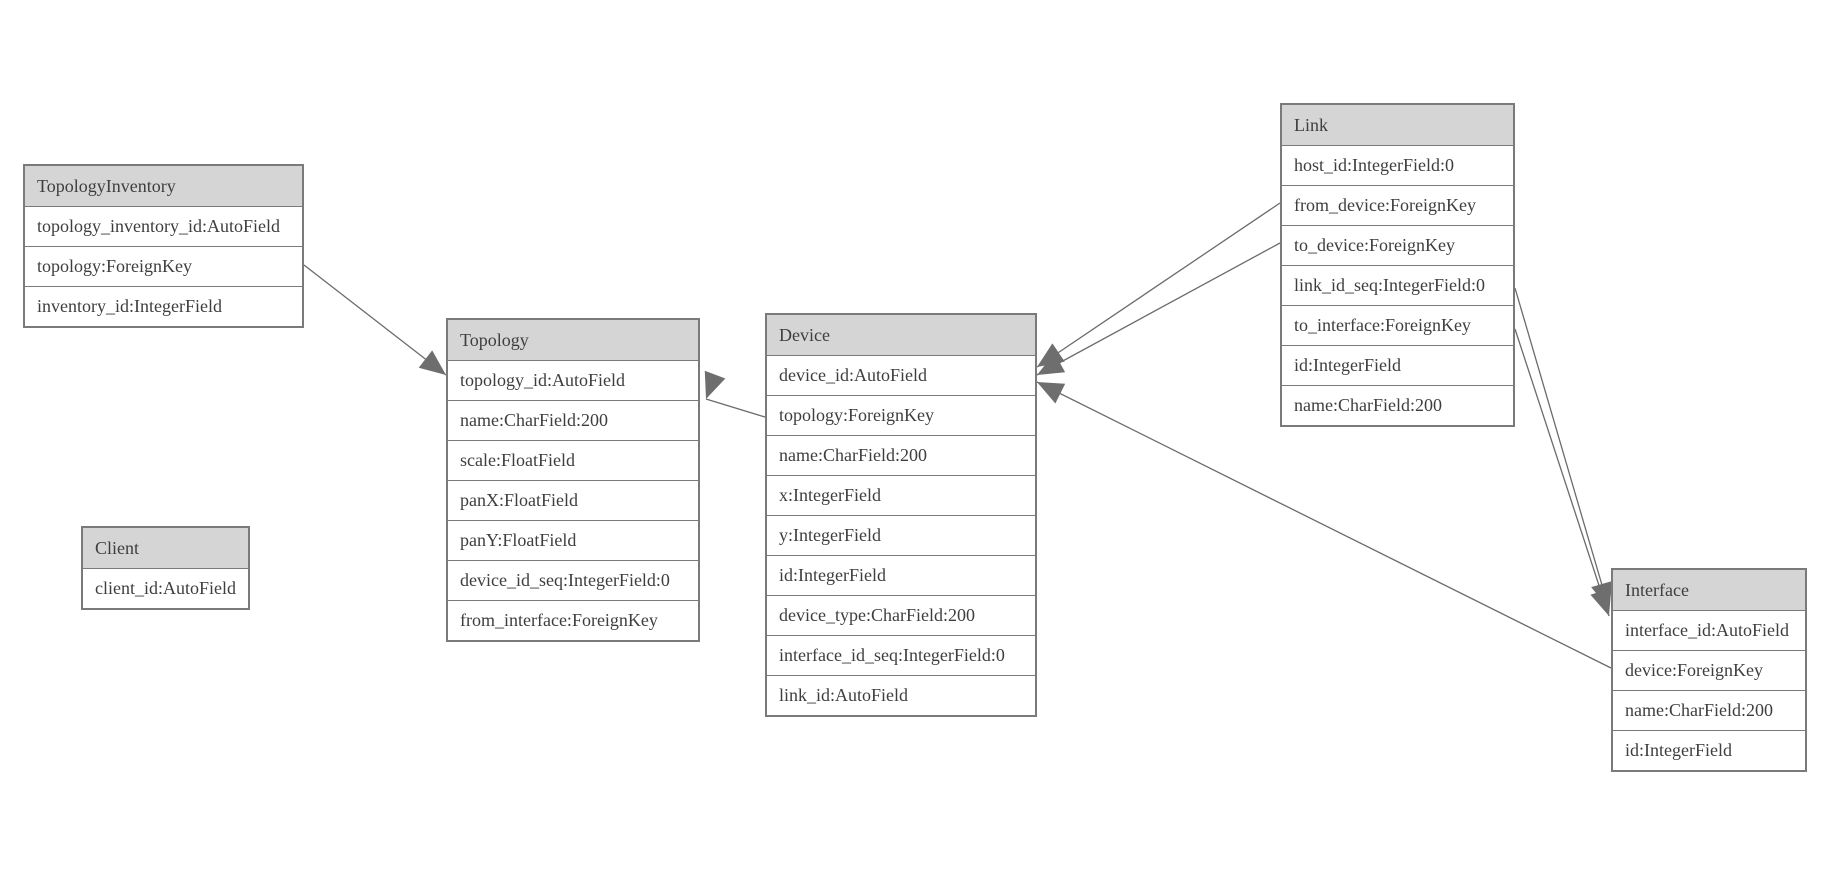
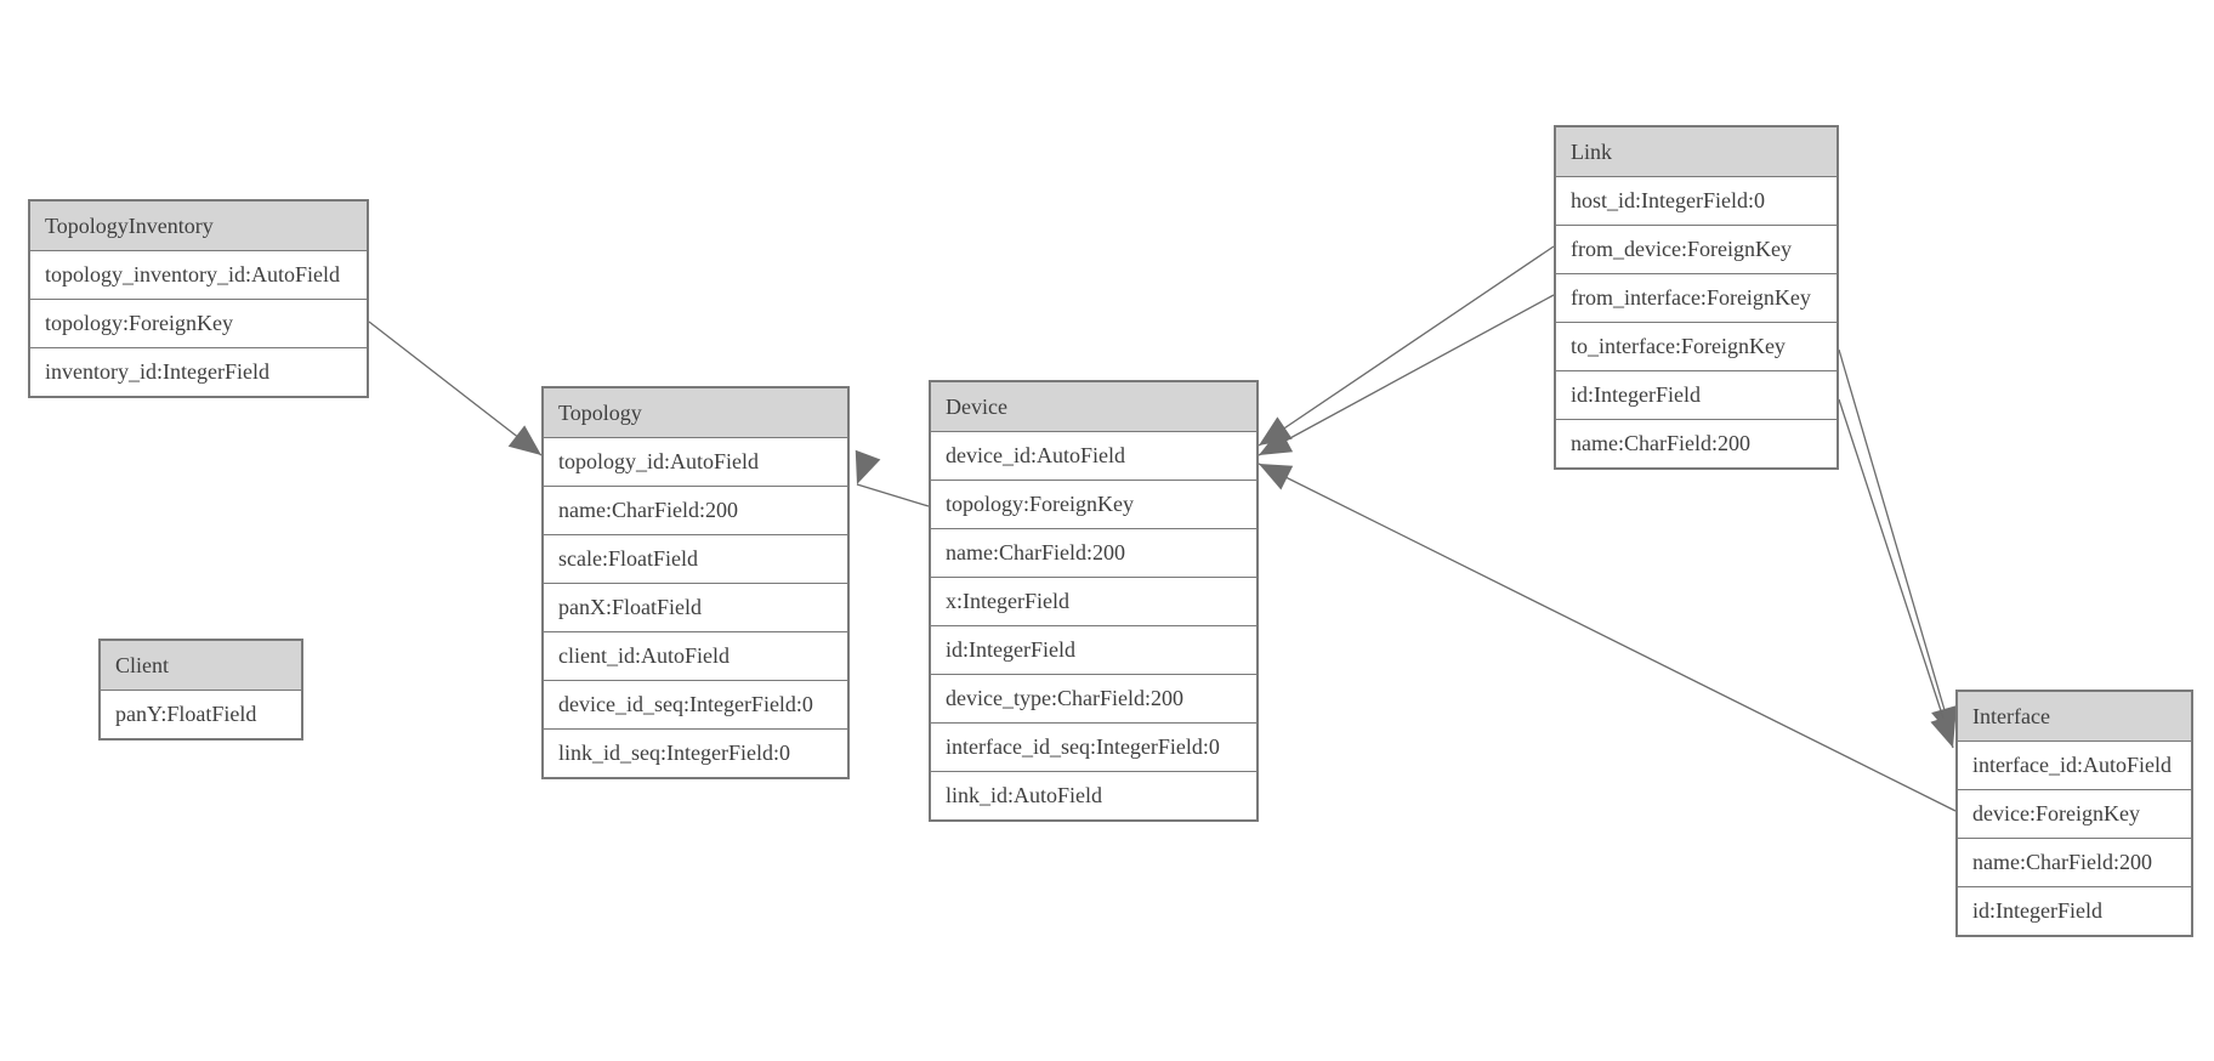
  TopologyInventory
  topology_inventory_id:AutoField
  topology:ForeignKey
  inventory_id:IntegerField
  Topology
  topology_id:AutoField
  name:CharField:200
  scale:FloatField
  panX:FloatField
- panY:FloatField
+ client_id:AutoField
  device_id_seq:IntegerField:0
- from_interface:ForeignKey
+ link_id_seq:IntegerField:0
  Client
- client_id:AutoField
+ panY:FloatField
  Device
  device_id:AutoField
  topology:ForeignKey
  name:CharField:200
  x:IntegerField
- y:IntegerField
  id:IntegerField
  device_type:CharField:200
  interface_id_seq:IntegerField:0
  link_id:AutoField
  Link
  host_id:IntegerField:0
  from_device:ForeignKey
- to_device:ForeignKey
- link_id_seq:IntegerField:0
+ from_interface:ForeignKey
  to_interface:ForeignKey
  id:IntegerField
  name:CharField:200
  Interface
  interface_id:AutoField
  device:ForeignKey
  name:CharField:200
  id:IntegerField
